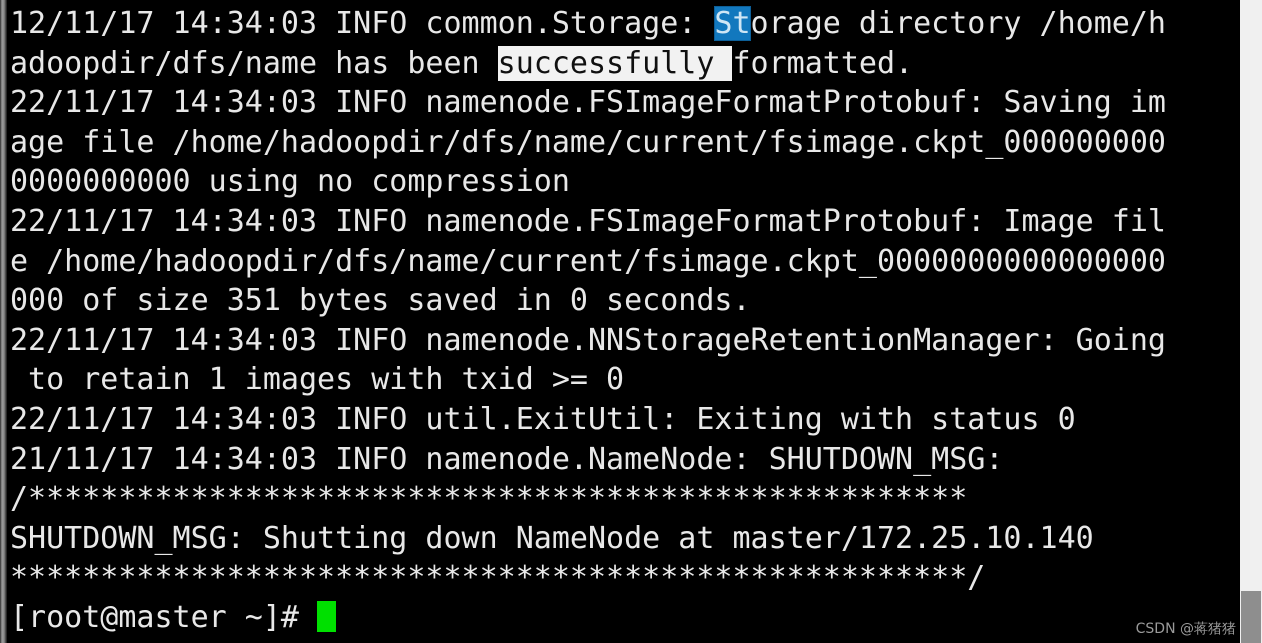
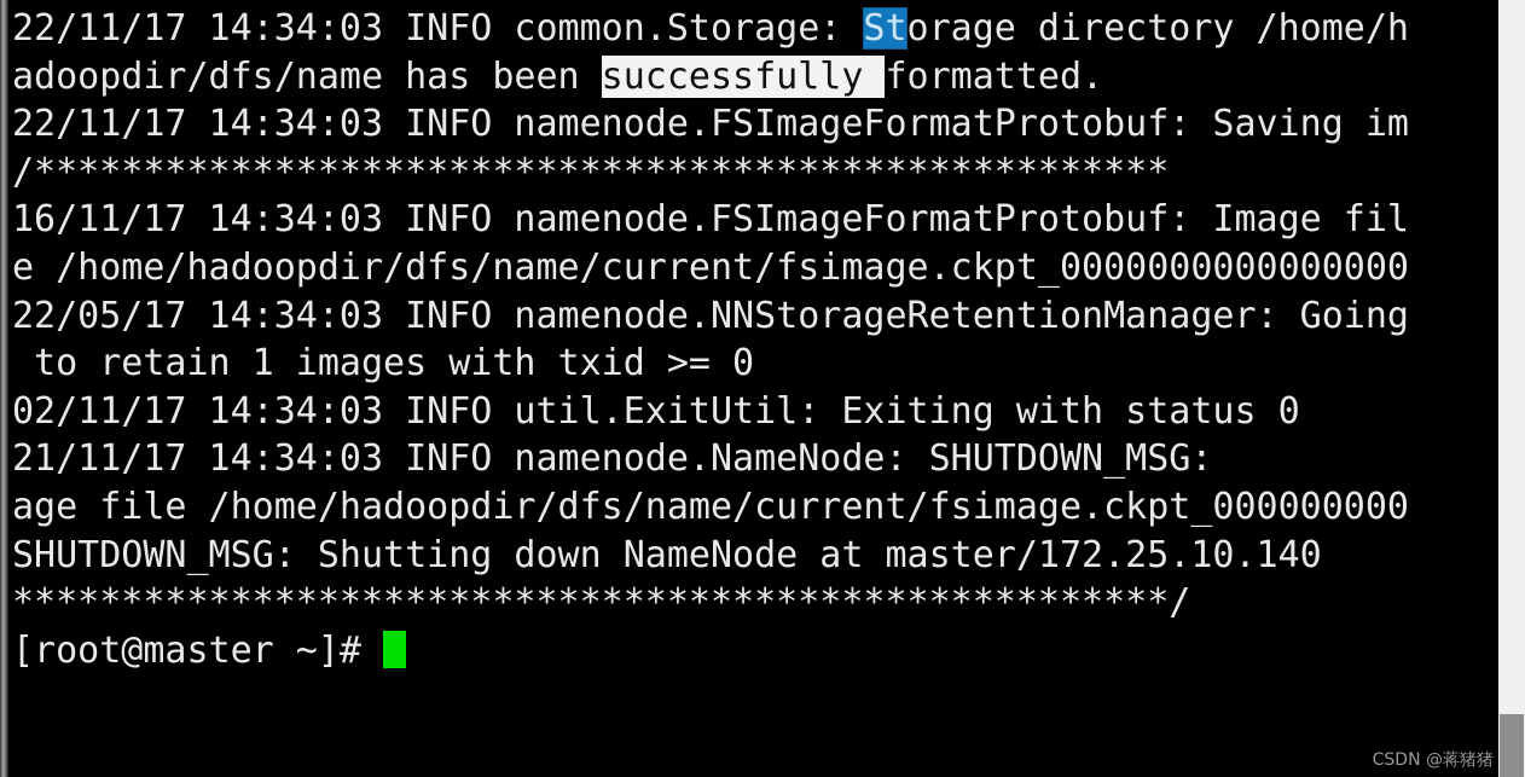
- 12/11/17 14:34:03 INFO common.Storage: Storage directory /home/h
+ 22/11/17 14:34:03 INFO common.Storage: Storage directory /home/h
  adoopdir/dfs/name has been successfully formatted.
  22/11/17 14:34:03 INFO namenode.FSImageFormatProtobuf: Saving im
- age file /home/hadoopdir/dfs/name/current/fsimage.ckpt_000000000
+ /****************************************************
- 0000000000 using no compression
- 22/11/17 14:34:03 INFO namenode.FSImageFormatProtobuf: Image fil
+ 16/11/17 14:34:03 INFO namenode.FSImageFormatProtobuf: Image fil
  e /home/hadoopdir/dfs/name/current/fsimage.ckpt_0000000000000000
- 000 of size 351 bytes saved in 0 seconds.
- 22/11/17 14:34:03 INFO namenode.NNStorageRetentionManager: Going
+ 22/05/17 14:34:03 INFO namenode.NNStorageRetentionManager: Going
  to retain 1 images with txid >= 0
- 22/11/17 14:34:03 INFO util.ExitUtil: Exiting with status 0
+ 02/11/17 14:34:03 INFO util.ExitUtil: Exiting with status 0
  21/11/17 14:34:03 INFO namenode.NameNode: SHUTDOWN_MSG:
- /****************************************************
+ age file /home/hadoopdir/dfs/name/current/fsimage.ckpt_000000000
  SHUTDOWN_MSG: Shutting down NameNode at master/172.25.10.140
  *****************************************************/
  [root@master ~]#
  CSDN @蒋猪猪
